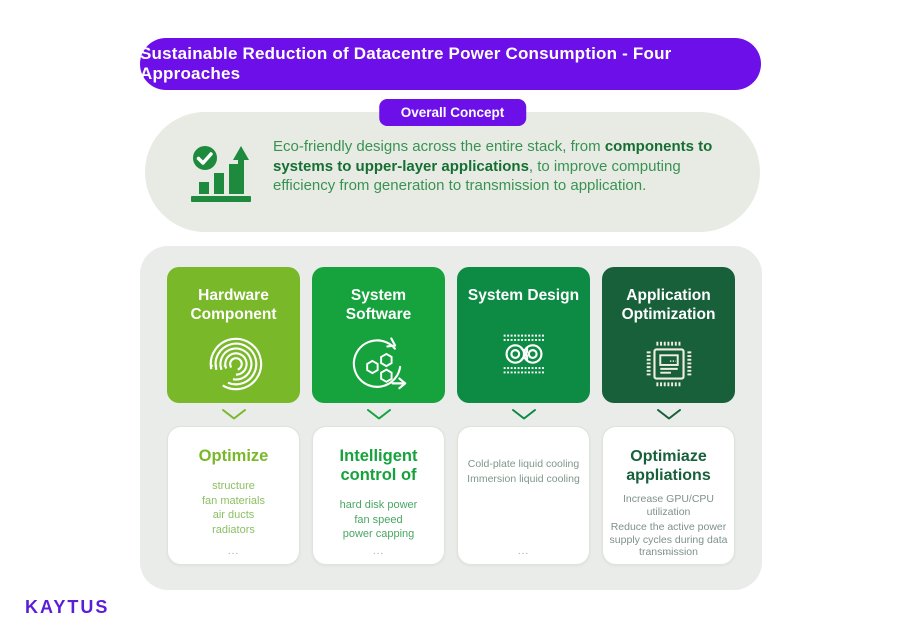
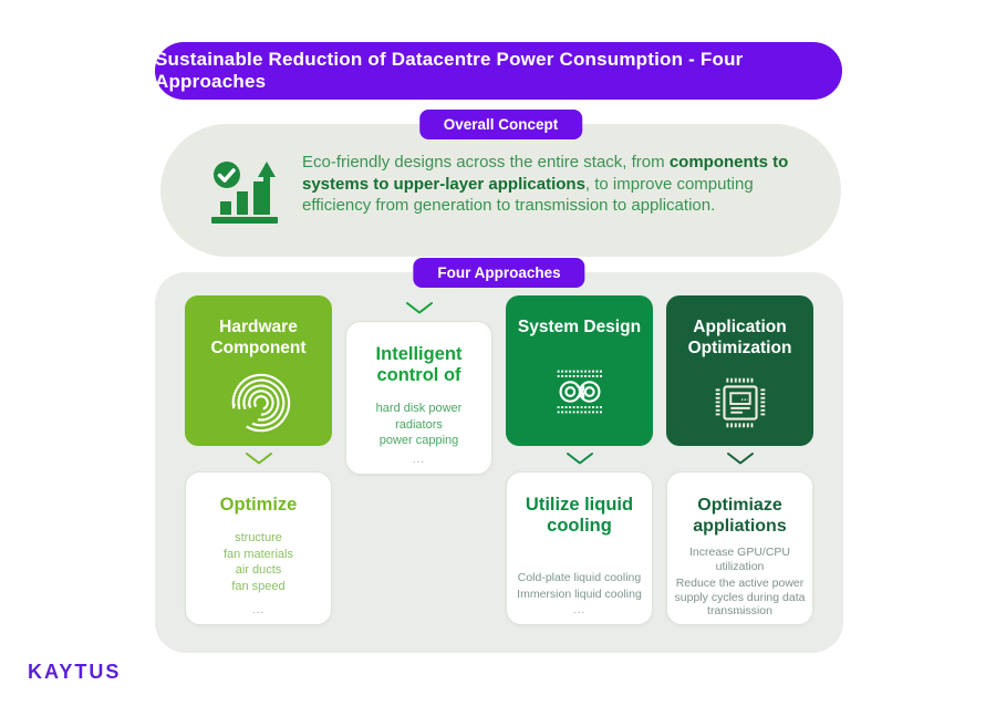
  Sustainable Reduction of Datacentre Power Consumption - Four Approaches
  Overall Concept
  Eco-friendly designs across the entire stack, from components to systems to upper-layer applications, to improve computing efficiency from generation to transmission to application.
+ Four Approaches
  Hardware Component
  Optimize
  structure
  fan materials
  air ducts
- radiators
+ fan speed
  ...
- System Software
  Intelligent control of
  hard disk power
- fan speed
+ radiators
  power capping
  ...
  System Design
+ Utilize liquid cooling
  Cold-plate liquid cooling
  Immersion liquid cooling
  ...
  Application Optimization
  Optimiaze appliations
  Increase GPU/CPU utilization
  Reduce the active power supply cycles during data transmission
  ...
  KAYTUS
